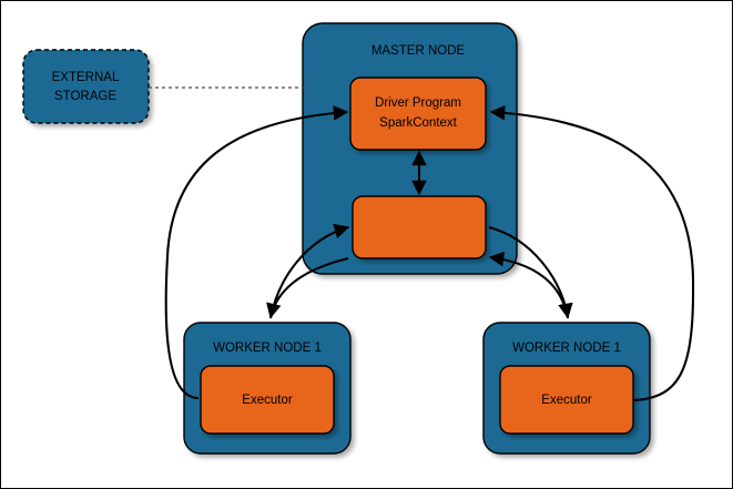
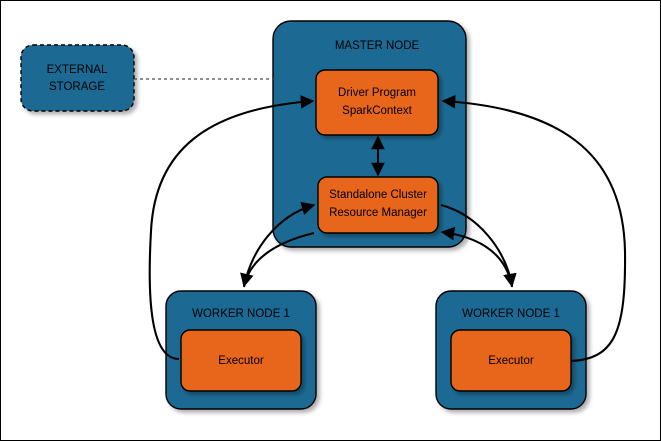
  EXTERNAL
  STORAGE
  MASTER NODE
  Driver Program
  SparkContext
+ Standalone Cluster
+ Resource Manager
  WORKER NODE 1
  Executor
  WORKER NODE 1
  Executor
